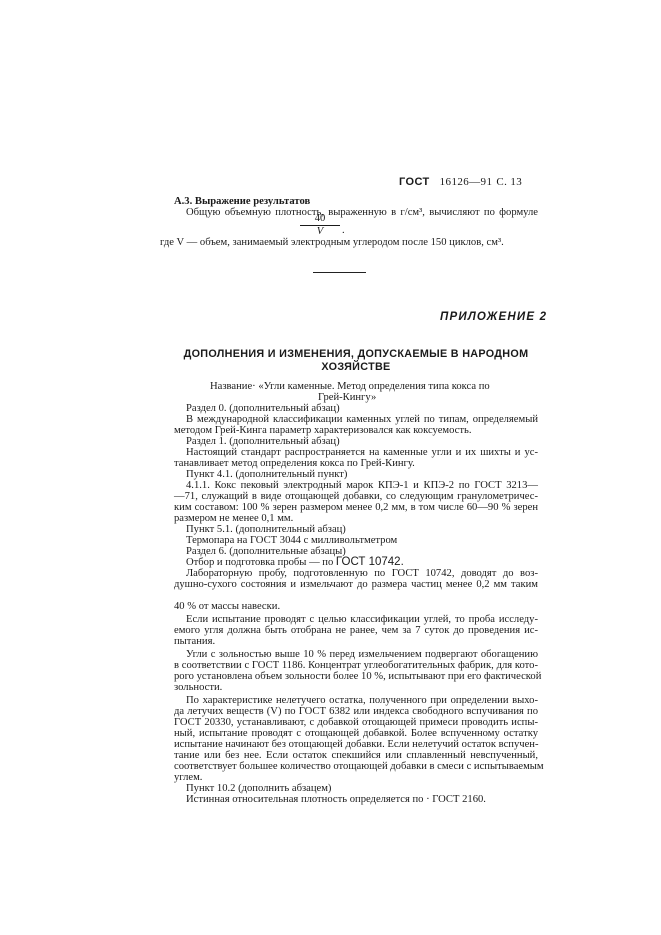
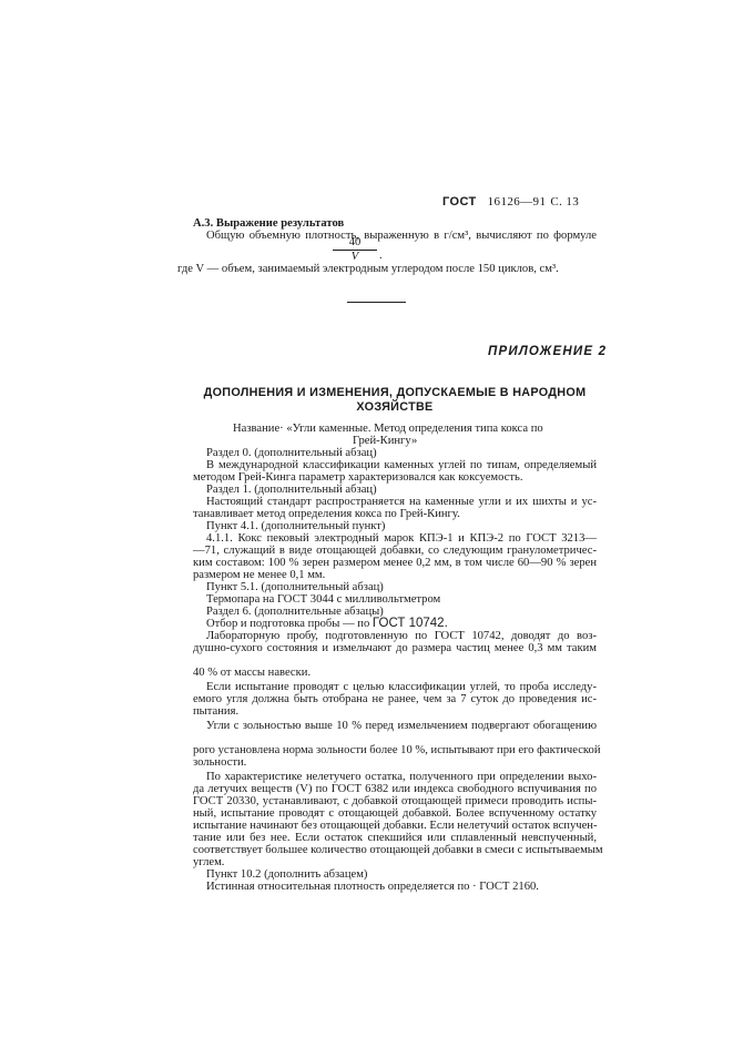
  ГОСТ 16126—91 С. 13
  А.3. Выражение результатов
  Общую объемную плотность, выраженную в г/см³, вычисляют по формуле
  40
  V
  .
  где V — объем, занимаемый электродным углеродом после 150 циклов, см³.
  ПРИЛОЖЕНИЕ 2
  ДОПОЛНЕНИЯ И ИЗМЕНЕНИЯ, ДОПУСКАЕМЫЕ В НАРОДНОМ
  ХОЗЯЙСТВЕ
  Название· «Угли каменные. Метод определения типа кокса по
  Грей-Кингу»
  Раздел 0. (дополнительный абзац)
  В международной классификации каменных углей по типам, определяемый
  методом Грей-Кинга параметр характеризовался как коксуемость.
  Раздел 1. (дополнительный абзац)
  Настоящий стандарт распространяется на каменные угли и их шихты и ус-
  танавливает метод определения кокса по Грей-Кингу.
  Пункт 4.1. (дополнительный пункт)
  4.1.1. Кокс пековый электродный марок КПЭ-1 и КПЭ-2 по ГОСТ 3213—
  —71, служащий в виде отощающей добавки, со следующим гранулометричес-
  ким составом: 100 % зерен размером менее 0,2 мм, в том числе 60—90 % зерен
  размером не менее 0,1 мм.
  Пункт 5.1. (дополнительный абзац)
  Термопара на ГОСТ 3044 с милливольтметром
  Раздел 6. (дополнительные абзацы)
  Отбор и подготовка пробы — по ГОСТ 10742.
  Лабораторную пробу, подготовленную по ГОСТ 10742, доводят до воз-
- душно-сухого состояния и измельчают до размера частиц менее 0,2 мм таким
+ душно-сухого состояния и измельчают до размера частиц менее 0,3 мм таким
  40 % от массы навески.
  Если испытание проводят с целью классификации углей, то проба исследу-
  емого угля должна быть отобрана не ранее, чем за 7 суток до проведения ис-
  пытания.
  Угли с зольностью выше 10 % перед измельчением подвергают обогащению
- в соответствии с ГОСТ 1186. Концентрат углеобогатительных фабрик, для кото-
- рого установлена объем зольности более 10 %, испытывают при его фактической
+ рого установлена норма зольности более 10 %, испытывают при его фактической
  зольности.
  По характеристике нелетучего остатка, полученного при определении выхо-
  да летучих веществ (V) по ГОСТ 6382 или индекса свободного вспучивания по
  ГОСТ 20330, устанавливают, с добавкой отощающей примеси проводить испы-
  ный, испытание проводят с отощающей добавкой. Более вспученному остатку
  испытание начинают без отощающей добавки. Если нелетучий остаток вспучен-
  тание или без нее. Если остаток спекшийся или сплавленный невспученный,
  соответствует большее количество отощающей добавки в смеси с испытываемым
  углем.
  Пункт 10.2 (дополнить абзацем)
  Истинная относительная плотность определяется по · ГОСТ 2160.
